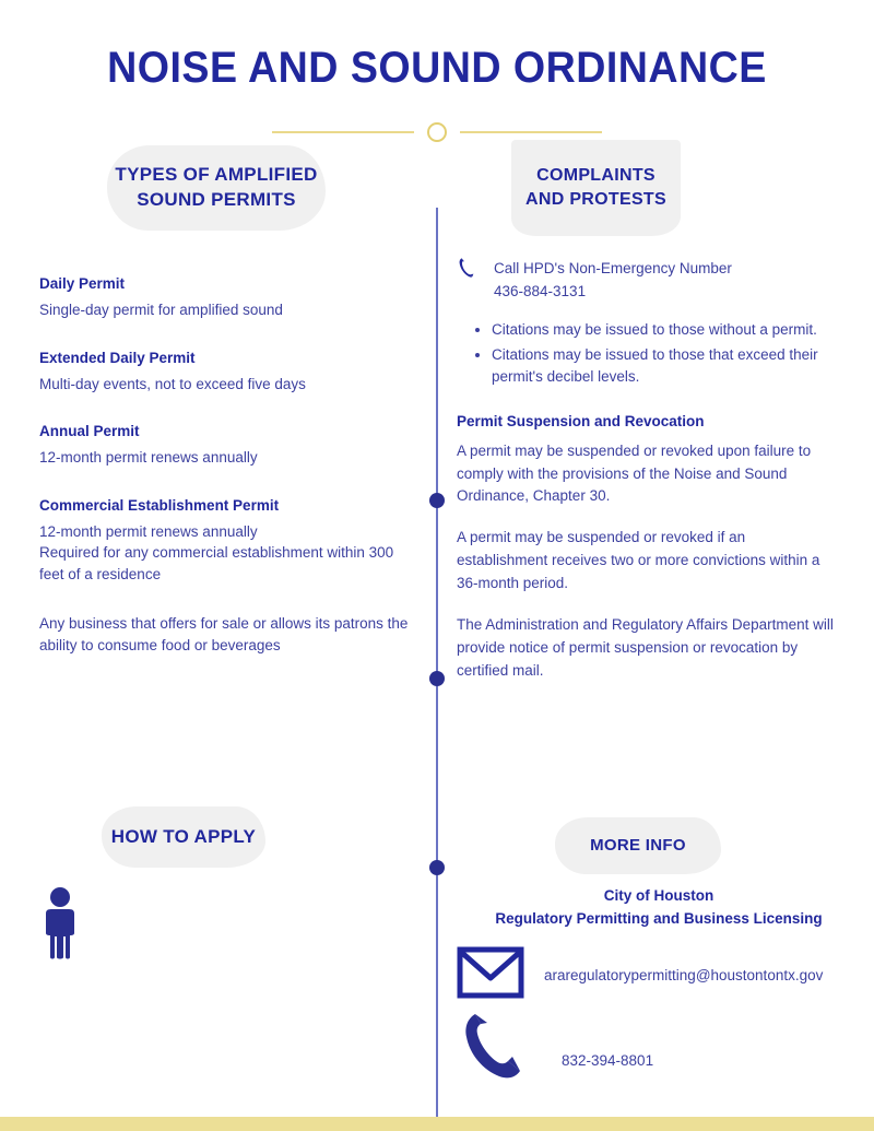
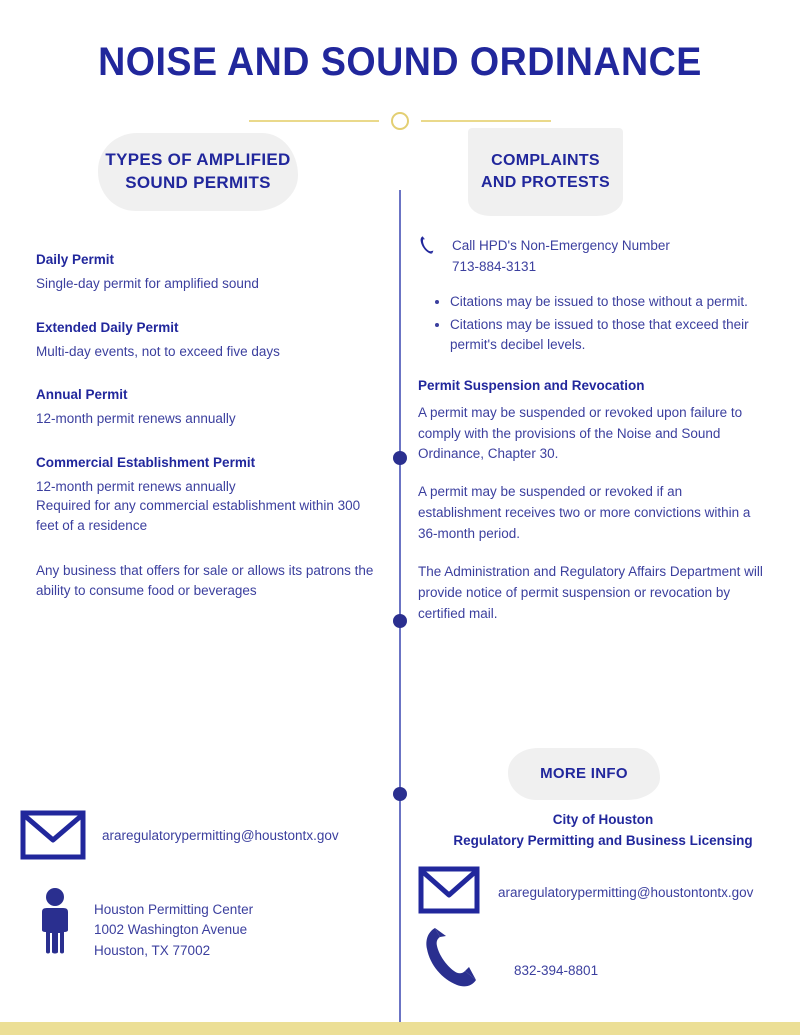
  NOISE AND SOUND ORDINANCE
  TYPES OF AMPLIFIED
  SOUND PERMITS
  COMPLAINTS
  AND PROTESTS
  Daily Permit
  Single-day permit for amplified sound
  Extended Daily Permit
  Multi-day events, not to exceed five days
  Annual Permit
  12-month permit renews annually
  Commercial Establishment Permit
  12-month permit renews annually
  Required for any commercial establishment within 300 feet of a residence
  Any business that offers for sale or allows its patrons the ability to consume food or beverages
  Call HPD's Non-Emergency Number
- 436-884-3131
+ 713-884-3131
  Citations may be issued to those without a permit.
  Citations may be issued to those that exceed their permit's decibel levels.
  Permit Suspension and Revocation
  A permit may be suspended or revoked upon failure to comply with the provisions of the Noise and Sound Ordinance, Chapter 30.
  A permit may be suspended or revoked if an establishment receives two or more convictions within a 36-month period.
  The Administration and Regulatory Affairs Department will provide notice of permit suspension or revocation by certified mail.
- HOW TO APPLY
  MORE INFO
+ araregulatorypermitting@houstontx.gov
+ Houston Permitting Center
+ 1002 Washington Avenue
+ Houston, TX 77002
  City of Houston
  Regulatory Permitting and Business Licensing
  araregulatorypermitting@houstontontx.gov
  832-394-8801
